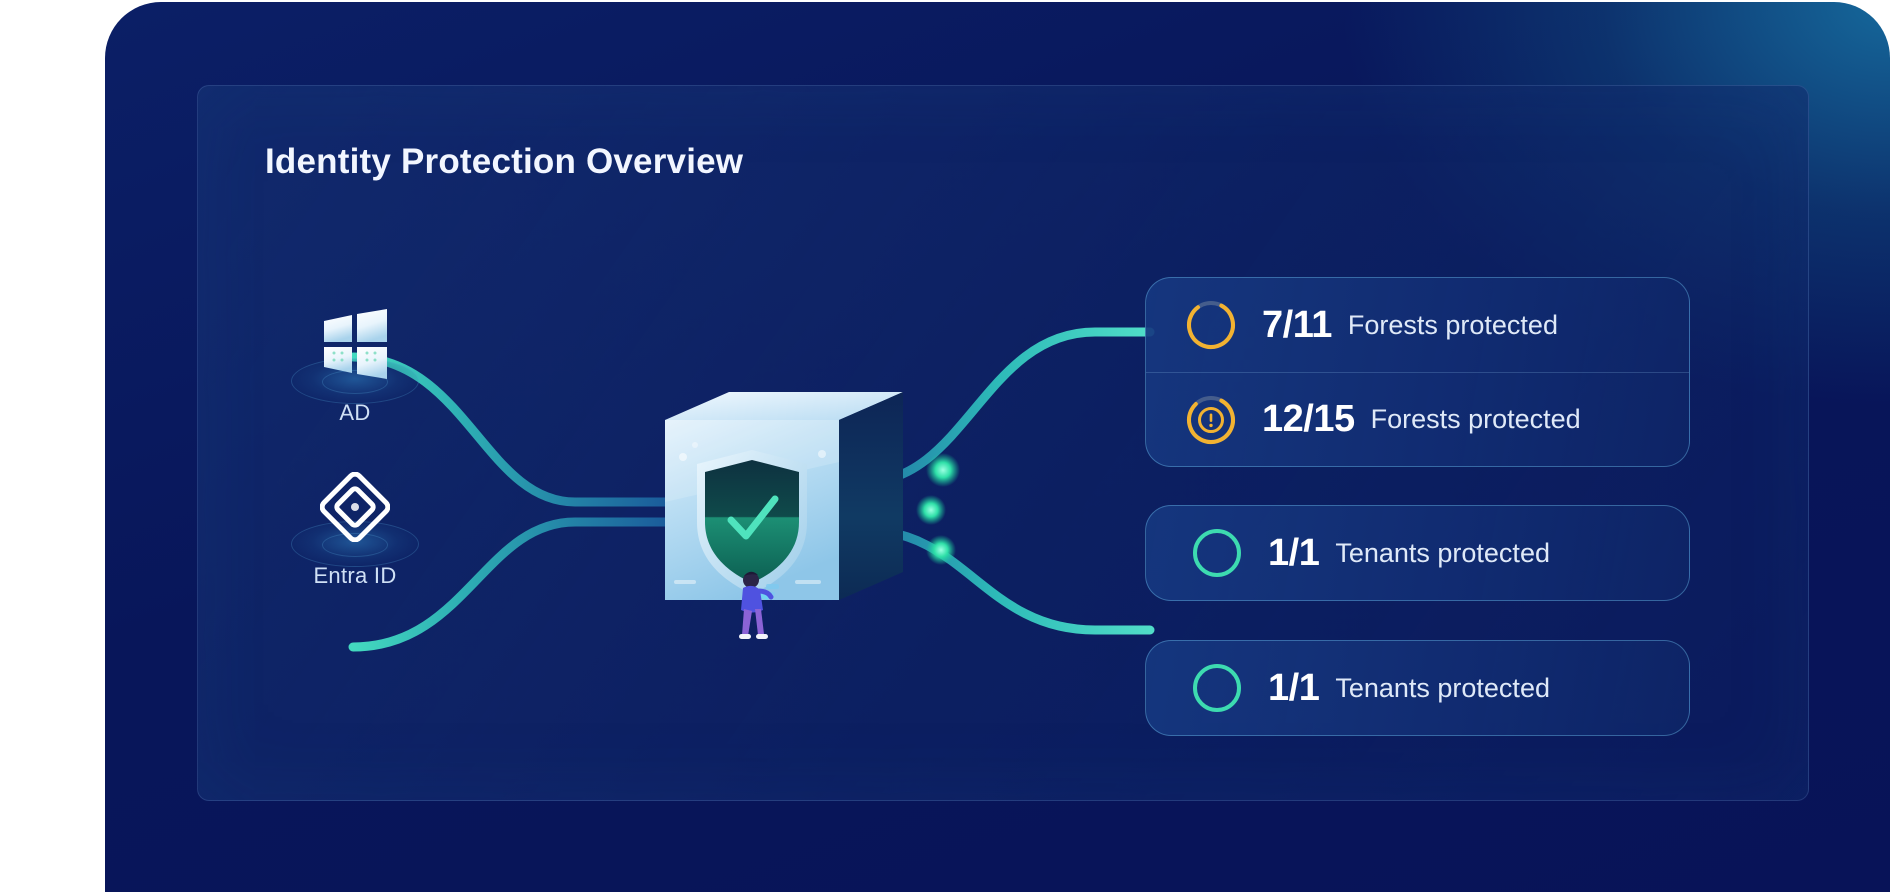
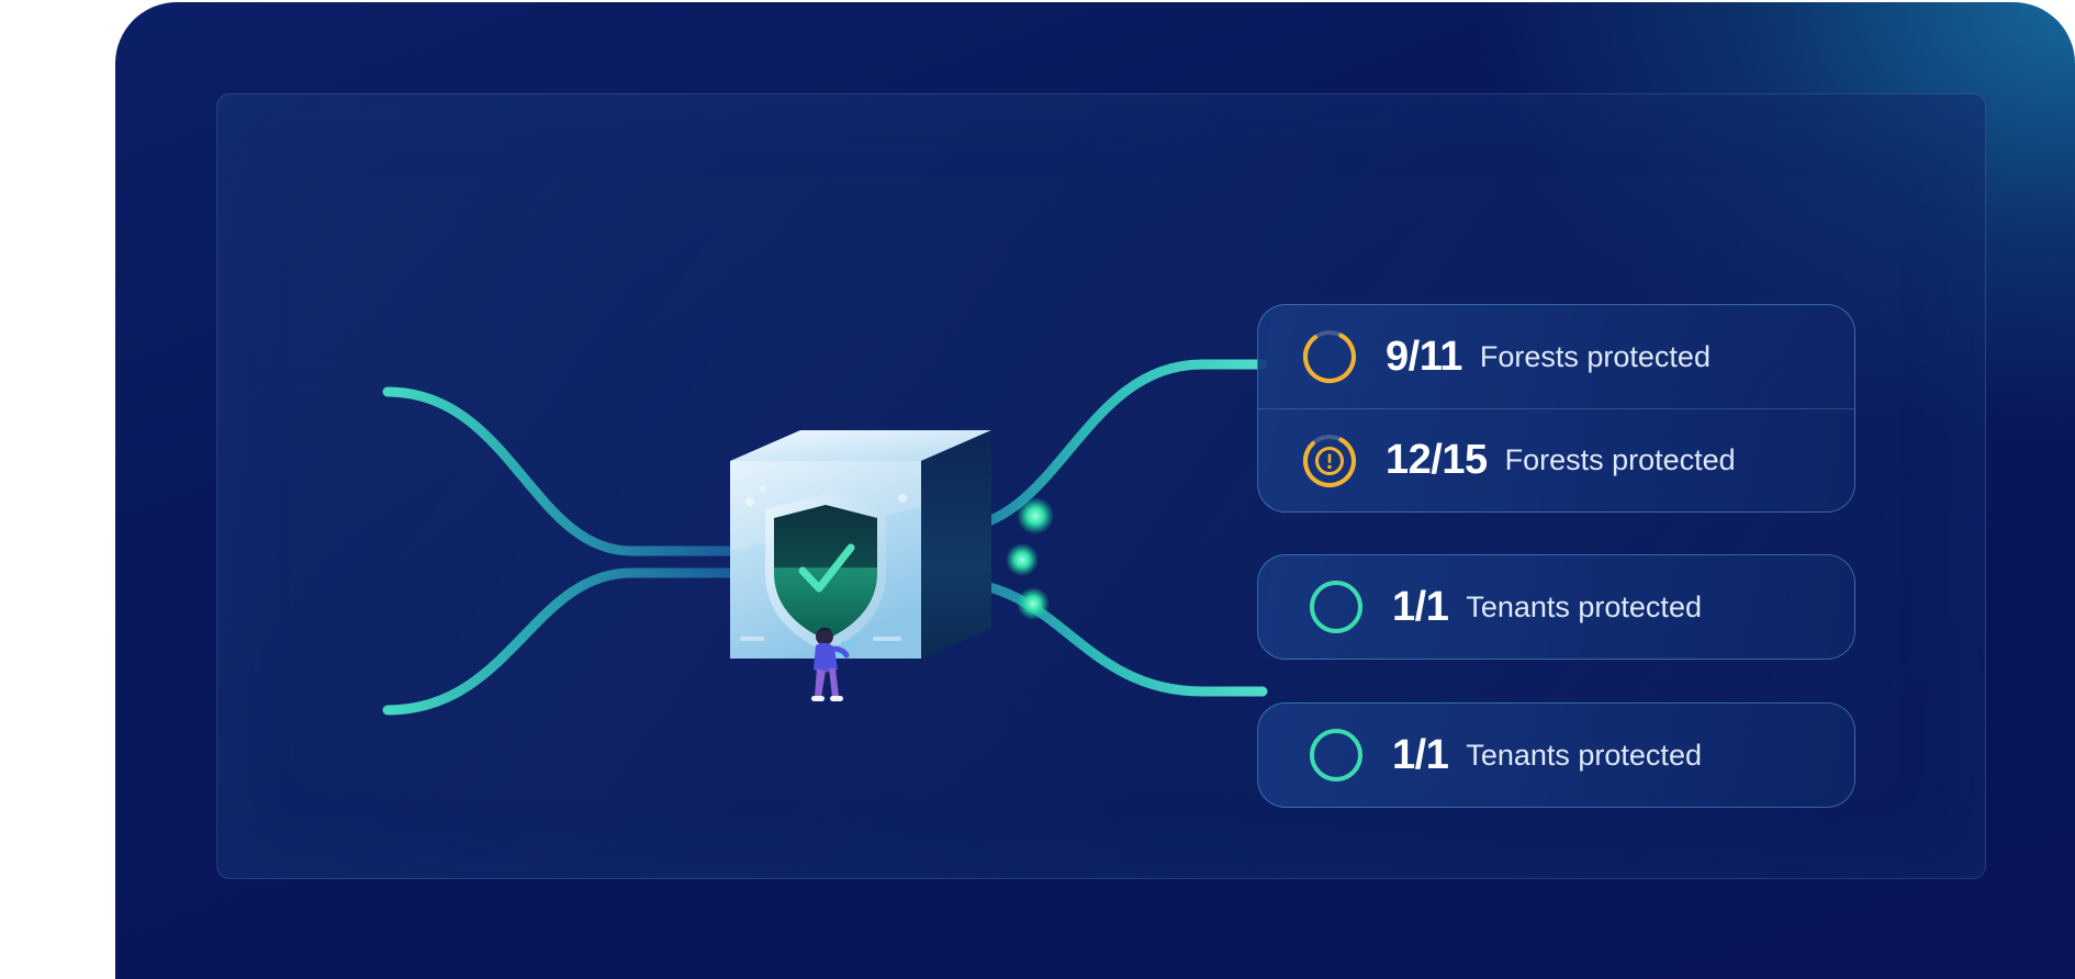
- Identity Protection Overview
- AD
- Entra ID
- 7/11
+ 9/11
  Forests protected
  12/15
  Forests protected
  1/1
  Tenants protected
  1/1
  Tenants protected
